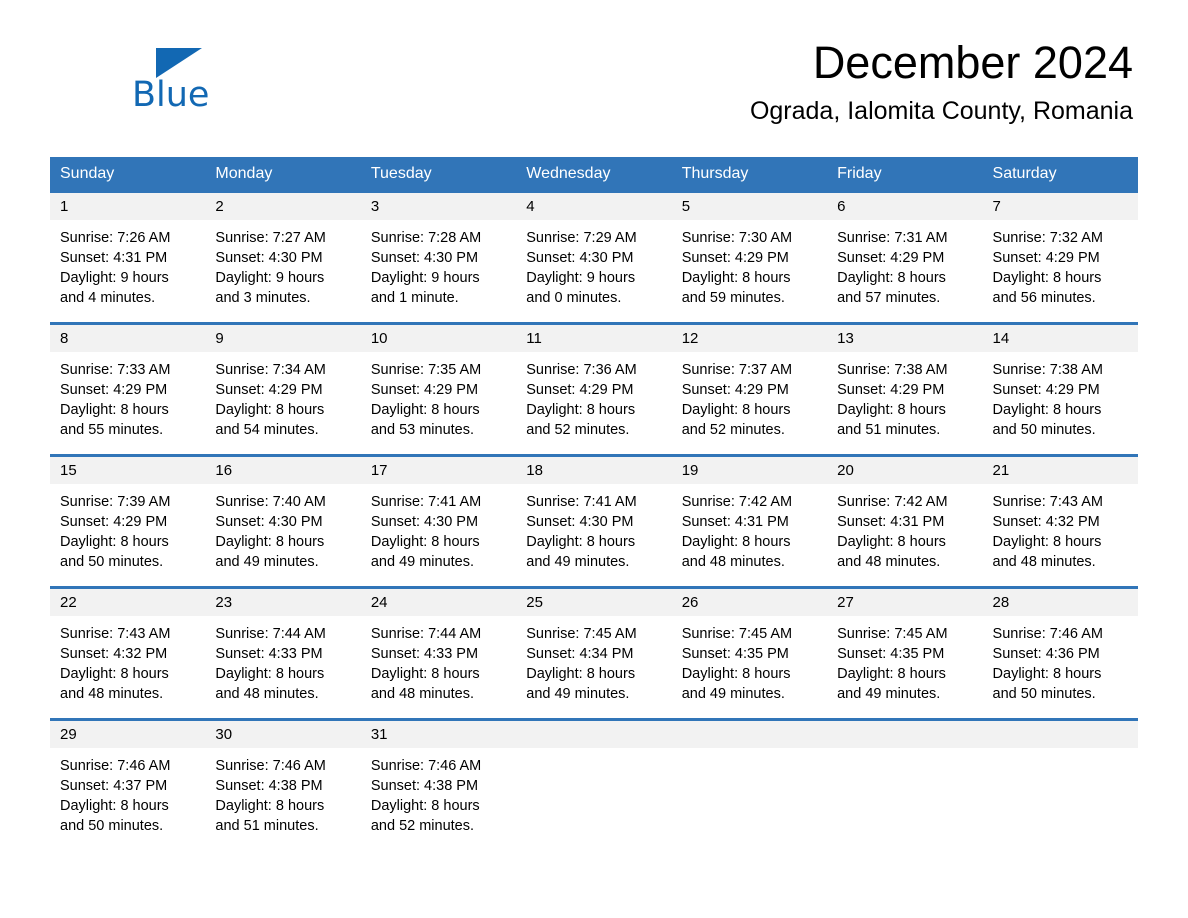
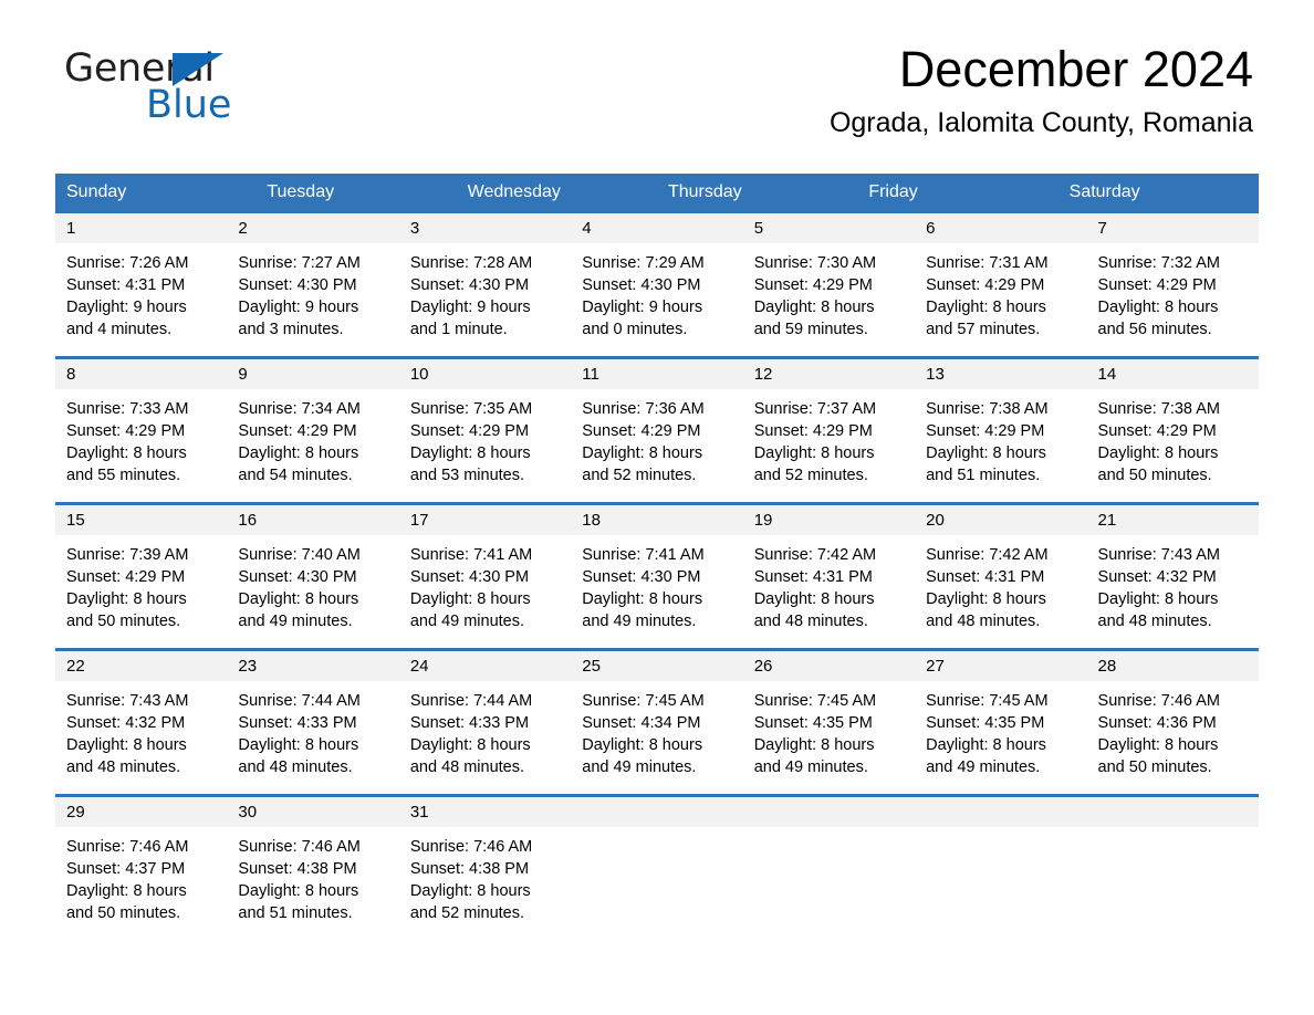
+ General
  Blue
  December 2024
  Ograda, Ialomita County, Romania
  Sunday
- Monday
  Tuesday
  Wednesday
  Thursday
  Friday
  Saturday
  1
  Sunrise: 7:26 AM
  Sunset: 4:31 PM
  Daylight: 9 hours
  and 4 minutes.
  2
  Sunrise: 7:27 AM
  Sunset: 4:30 PM
  Daylight: 9 hours
  and 3 minutes.
  3
  Sunrise: 7:28 AM
  Sunset: 4:30 PM
  Daylight: 9 hours
  and 1 minute.
  4
  Sunrise: 7:29 AM
  Sunset: 4:30 PM
  Daylight: 9 hours
  and 0 minutes.
  5
  Sunrise: 7:30 AM
  Sunset: 4:29 PM
  Daylight: 8 hours
  and 59 minutes.
  6
  Sunrise: 7:31 AM
  Sunset: 4:29 PM
  Daylight: 8 hours
  and 57 minutes.
  7
  Sunrise: 7:32 AM
  Sunset: 4:29 PM
  Daylight: 8 hours
  and 56 minutes.
  8
  Sunrise: 7:33 AM
  Sunset: 4:29 PM
  Daylight: 8 hours
  and 55 minutes.
  9
  Sunrise: 7:34 AM
  Sunset: 4:29 PM
  Daylight: 8 hours
  and 54 minutes.
  10
  Sunrise: 7:35 AM
  Sunset: 4:29 PM
  Daylight: 8 hours
  and 53 minutes.
  11
  Sunrise: 7:36 AM
  Sunset: 4:29 PM
  Daylight: 8 hours
  and 52 minutes.
  12
  Sunrise: 7:37 AM
  Sunset: 4:29 PM
  Daylight: 8 hours
  and 52 minutes.
  13
  Sunrise: 7:38 AM
  Sunset: 4:29 PM
  Daylight: 8 hours
  and 51 minutes.
  14
  Sunrise: 7:38 AM
  Sunset: 4:29 PM
  Daylight: 8 hours
  and 50 minutes.
  15
  Sunrise: 7:39 AM
  Sunset: 4:29 PM
  Daylight: 8 hours
  and 50 minutes.
  16
  Sunrise: 7:40 AM
  Sunset: 4:30 PM
  Daylight: 8 hours
  and 49 minutes.
  17
  Sunrise: 7:41 AM
  Sunset: 4:30 PM
  Daylight: 8 hours
  and 49 minutes.
  18
  Sunrise: 7:41 AM
  Sunset: 4:30 PM
  Daylight: 8 hours
  and 49 minutes.
  19
  Sunrise: 7:42 AM
  Sunset: 4:31 PM
  Daylight: 8 hours
  and 48 minutes.
  20
  Sunrise: 7:42 AM
  Sunset: 4:31 PM
  Daylight: 8 hours
  and 48 minutes.
  21
  Sunrise: 7:43 AM
  Sunset: 4:32 PM
  Daylight: 8 hours
  and 48 minutes.
  22
  Sunrise: 7:43 AM
  Sunset: 4:32 PM
  Daylight: 8 hours
  and 48 minutes.
  23
  Sunrise: 7:44 AM
  Sunset: 4:33 PM
  Daylight: 8 hours
  and 48 minutes.
  24
  Sunrise: 7:44 AM
  Sunset: 4:33 PM
  Daylight: 8 hours
  and 48 minutes.
  25
  Sunrise: 7:45 AM
  Sunset: 4:34 PM
  Daylight: 8 hours
  and 49 minutes.
  26
  Sunrise: 7:45 AM
  Sunset: 4:35 PM
  Daylight: 8 hours
  and 49 minutes.
  27
  Sunrise: 7:45 AM
  Sunset: 4:35 PM
  Daylight: 8 hours
  and 49 minutes.
  28
  Sunrise: 7:46 AM
  Sunset: 4:36 PM
  Daylight: 8 hours
  and 50 minutes.
  29
  Sunrise: 7:46 AM
  Sunset: 4:37 PM
  Daylight: 8 hours
  and 50 minutes.
  30
  Sunrise: 7:46 AM
  Sunset: 4:38 PM
  Daylight: 8 hours
  and 51 minutes.
  31
  Sunrise: 7:46 AM
  Sunset: 4:38 PM
  Daylight: 8 hours
  and 52 minutes.
